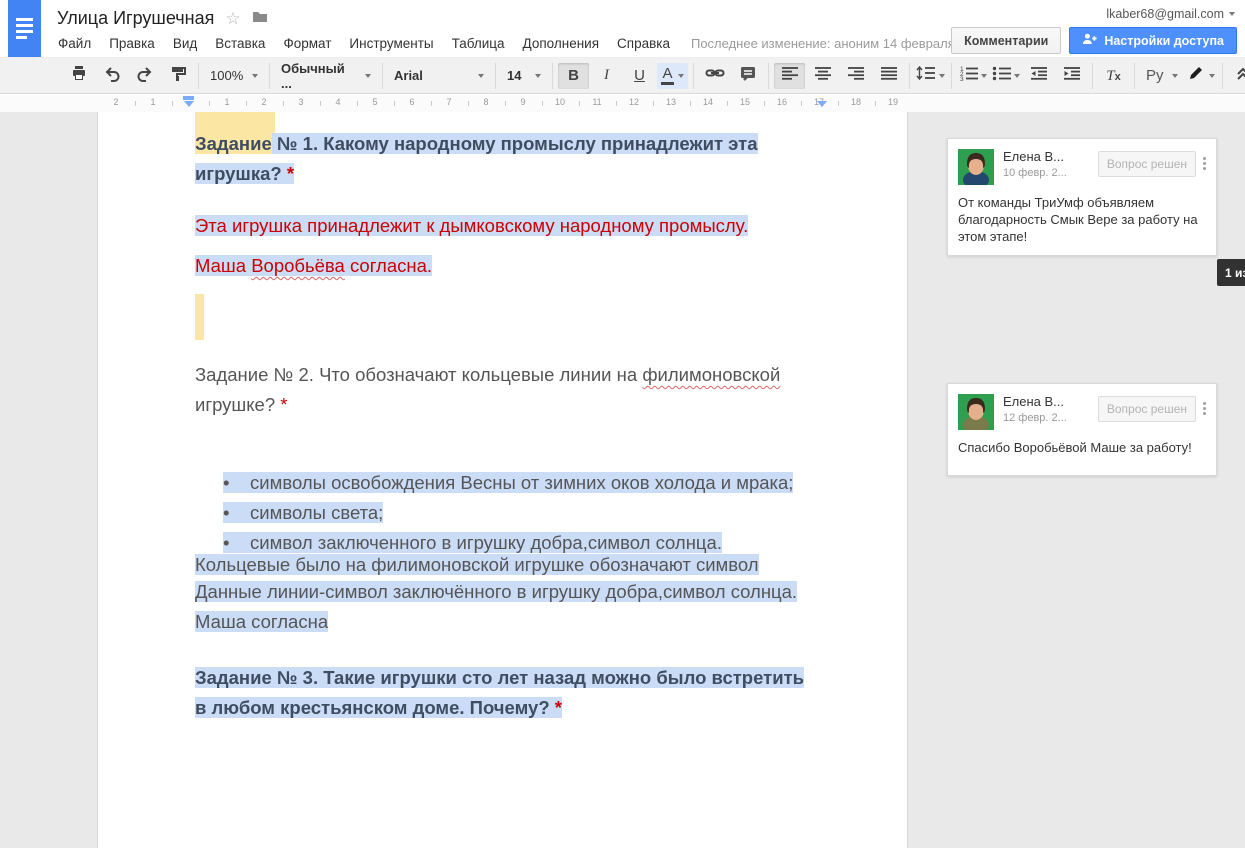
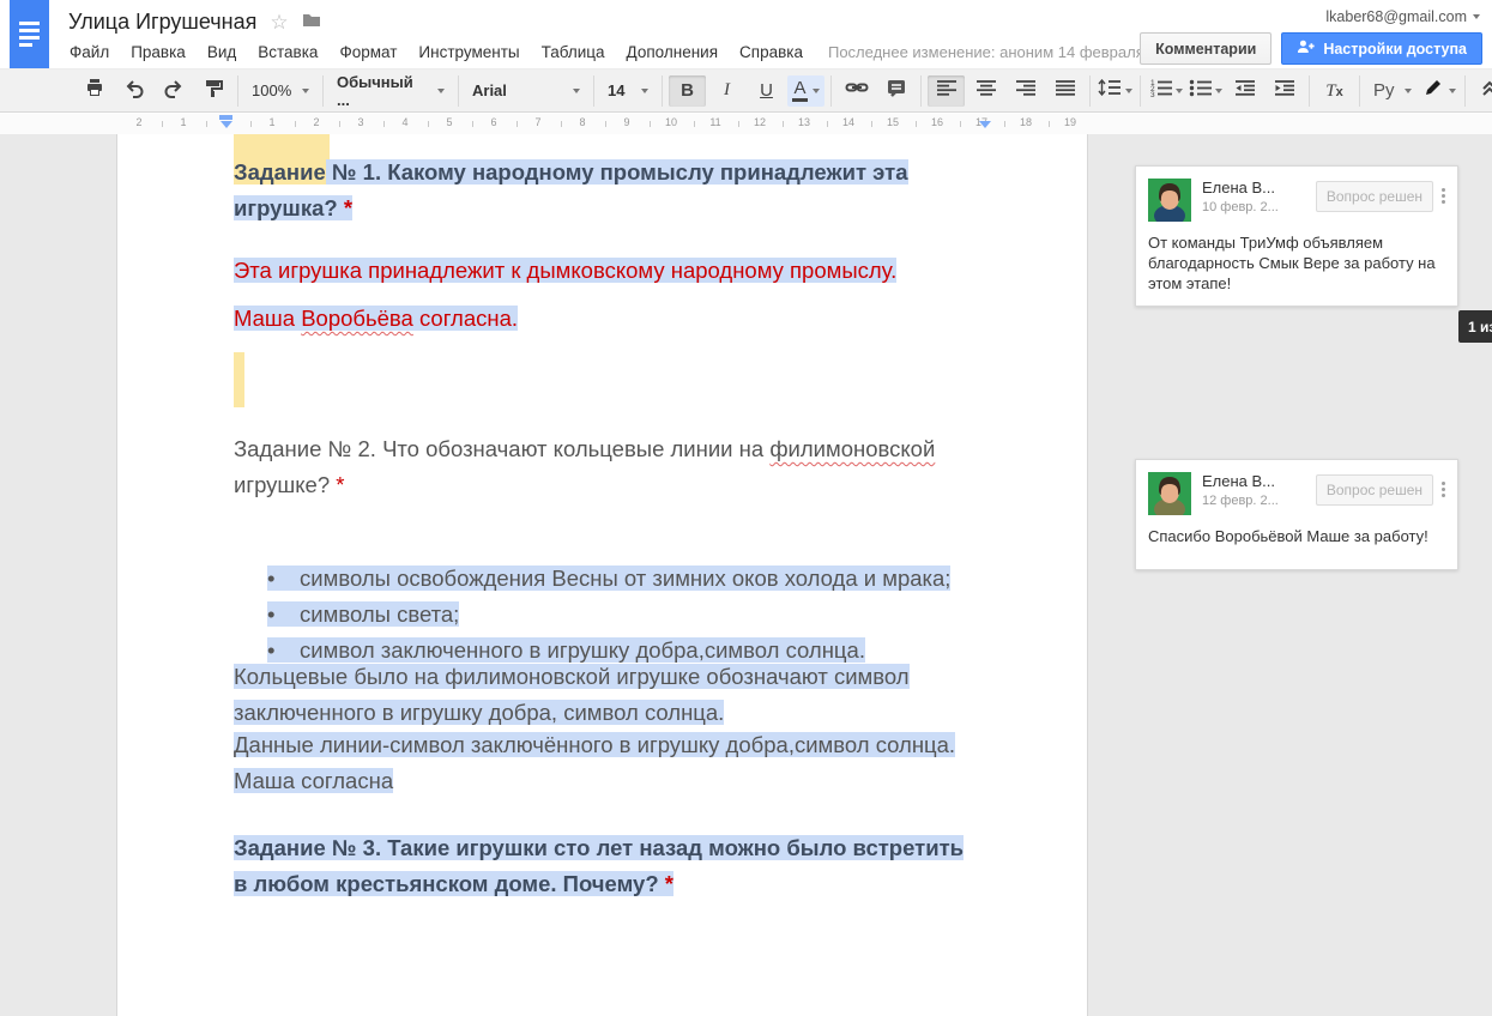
  Улица Игрушечная
  ☆
  Файл
  Правка
  Вид
  Вставка
  Формат
  Инструменты
  Таблица
  Дополнения
  Справка
  Последнее изменение: аноним 14 феврал
  lkaber68@gmail.com
  Комментарии
  Настройки доступа
  100%
  Обычный ...
  Arial
  14
  B
  I
  U
  A
  Tx
  Ру
  2
  1
  1
  2
  3
  4
  5
  6
  7
  8
  9
  10
  11
  12
  13
  14
  15
  16
  17
  18
  19
  Задание № 1. Какому народному промыслу принадлежит эта
  игрушка? *
  Эта игрушка принадлежит к дымковскому народному промыслу.
  Маша Воробьёва согласна.
  Задание № 2. Что обозначают кольцевые линии на филимоновской
  игрушке? *
  • символы освобождения Весны от зимних оков холода и мрака;
  • символы света;
  • символ заключенного в игрушку добра,символ солнца.
  Кольцевые было на филимоновской игрушке обозначают символ
+ заключенного в игрушку добра, символ солнца.
  Данные линии-символ заключённого в игрушку добра,символ солнца.
  Маша согласна
  Задание № 3. Такие игрушки сто лет назад можно было встретить
  в любом крестьянском доме. Почему? *
  Елена В...
  10 февр. 2...
  Вопрос решен
  От команды ТриУмф объявляем благодарность Смык Вере за работу на этом этапе!
  Елена В...
  12 февр. 2...
  Вопрос решен
  Спасибо Воробьёвой Маше за работу!
